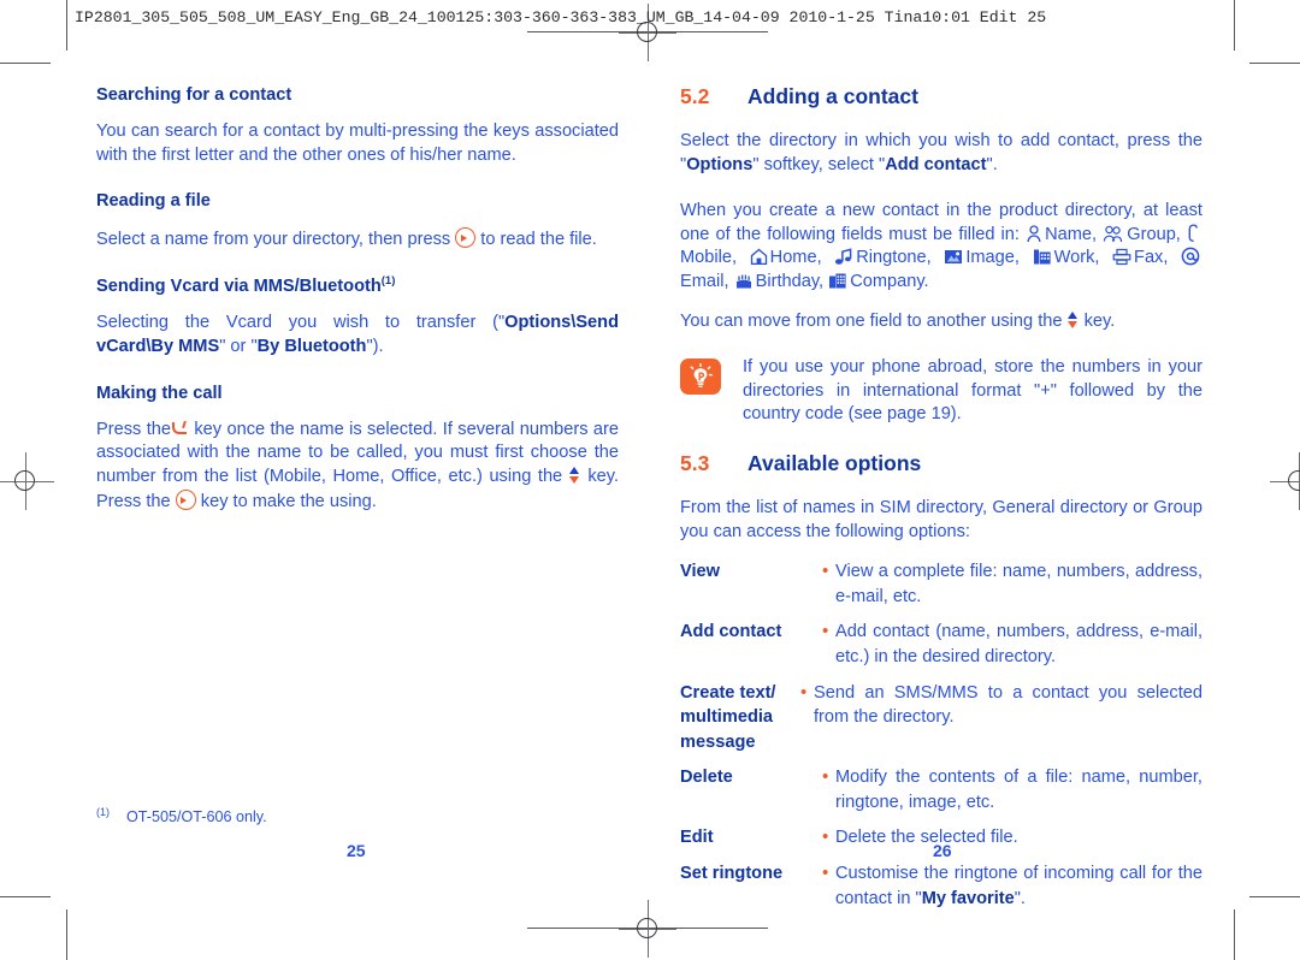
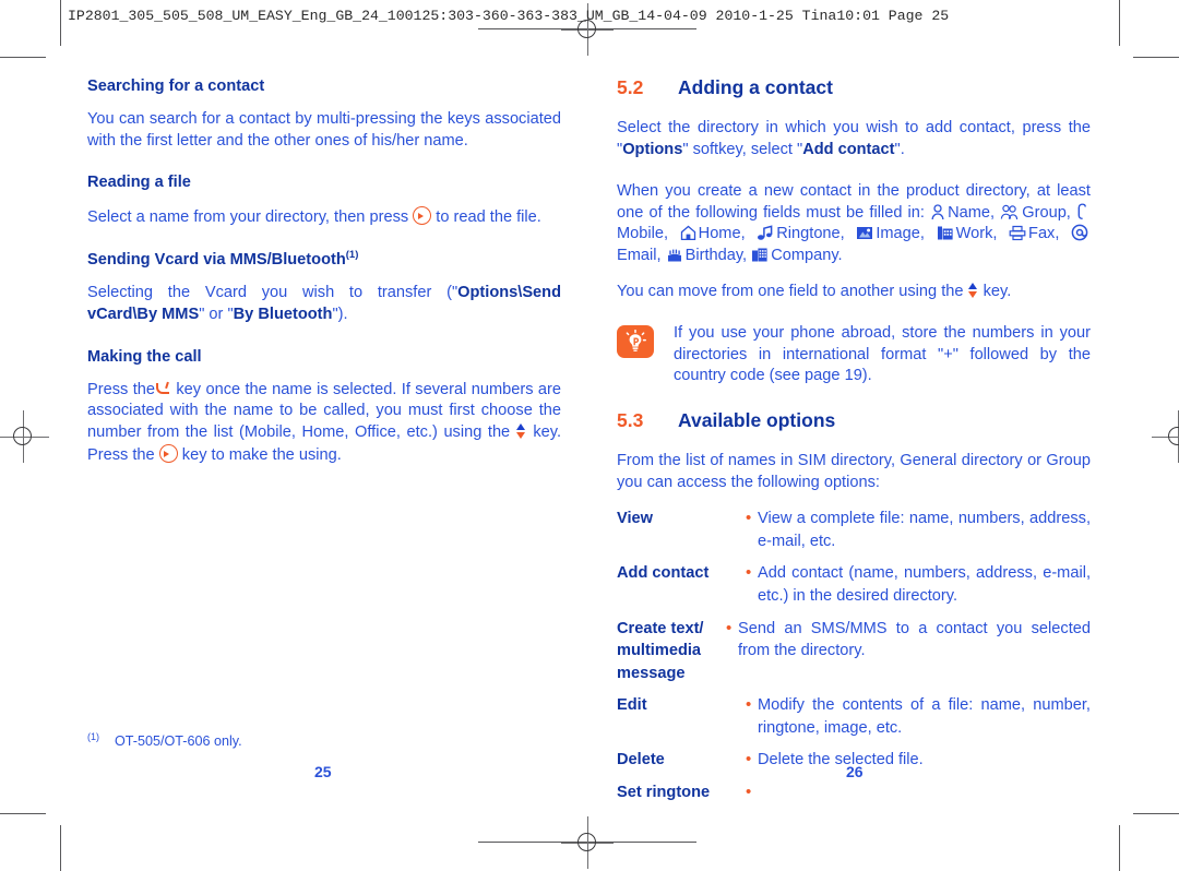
- IP2801_305_505_508_UM_EASY_Eng_GB_24_100125:303-360-363-383_UM_GB_14-04-09 2010-1-25 Tina10:01 Edit 25
+ IP2801_305_505_508_UM_EASY_Eng_GB_24_100125:303-360-363-383_UM_GB_14-04-09 2010-1-25 Tina10:01 Page 25
  Searching for a contact
  You can search for a contact by multi-pressing the keys associated with the first letter and the other ones of his/her name.
  Reading a file
  Select a name from your directory, then press to read the file.
  Sending Vcard via MMS/Bluetooth(1)
  Selecting the Vcard you wish to transfer ("Options\Send vCard\By MMS" or "By Bluetooth").
  Making the call
  Press the key once the name is selected. If several numbers are associated with the name to be called, you must first choose the number from the list (Mobile, Home, Office, etc.) using the key. Press the key to make the using.
  (1) OT-505/OT-606 only.
  25
  5.2
  Adding a contact
  Select the directory in which you wish to add contact, press the "Options" softkey, select "Add contact".
  When you create a new contact in the product directory, at least one of the following fields must be filled in: Name, Group, Mobile, Home, Ringtone, Image, Work, Fax, Email, Birthday, Company.
  You can move from one field to another using the key.
  If you use your phone abroad, store the numbers in your directories in international format "+" followed by the country code (see page 19).
  5.3
  Available options
  From the list of names in SIM directory, General directory or Group you can access the following options:
  View
  •
  View a complete file: name, numbers, address, e-mail, etc.
  Add contact
  •
  Add contact (name, numbers, address, e-mail, etc.) in the desired directory.
  Create text/ multimedia message
  •
  Send an SMS/MMS to a contact you selected from the directory.
- Delete
+ Edit
  •
  Modify the contents of a file: name, number, ringtone, image, etc.
- Edit
+ Delete
  •
  Delete the selected file.
  Set ringtone
  •
- Customise the ringtone of incoming call for the contact in "My favorite".
  26
